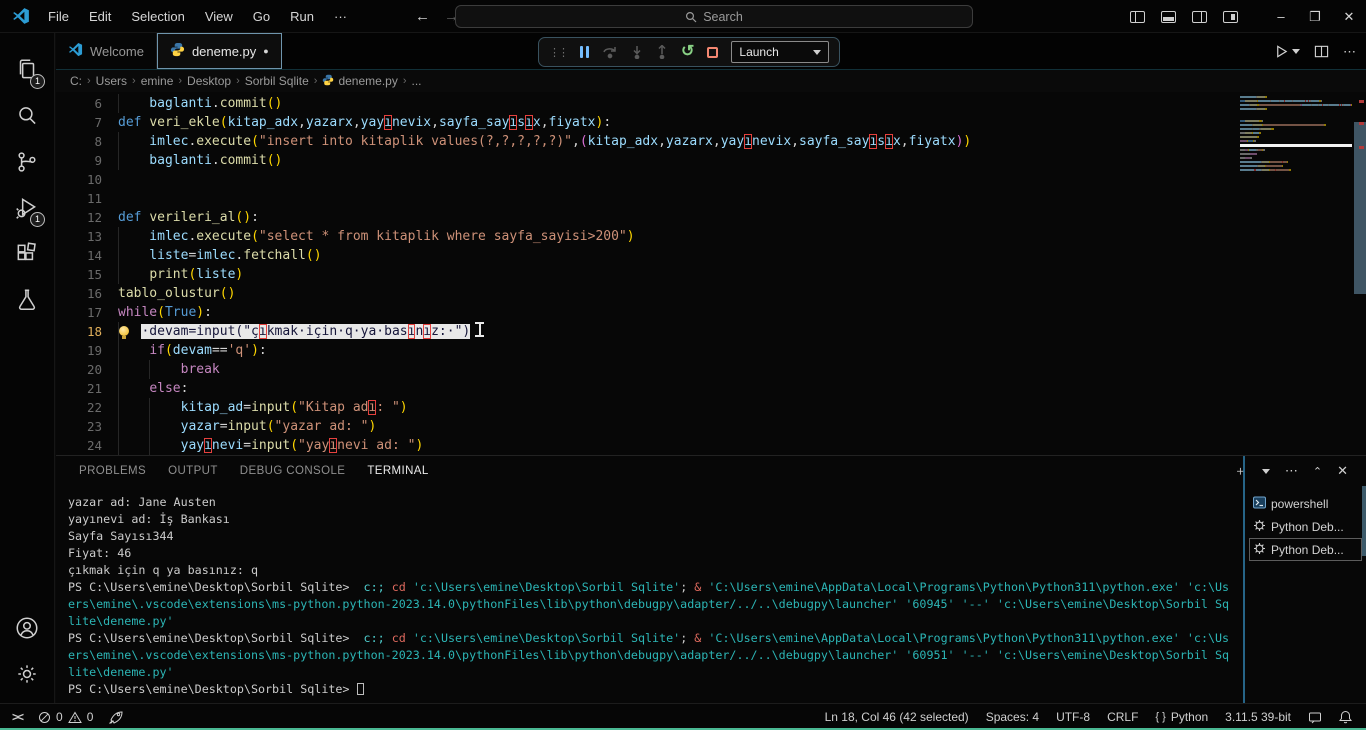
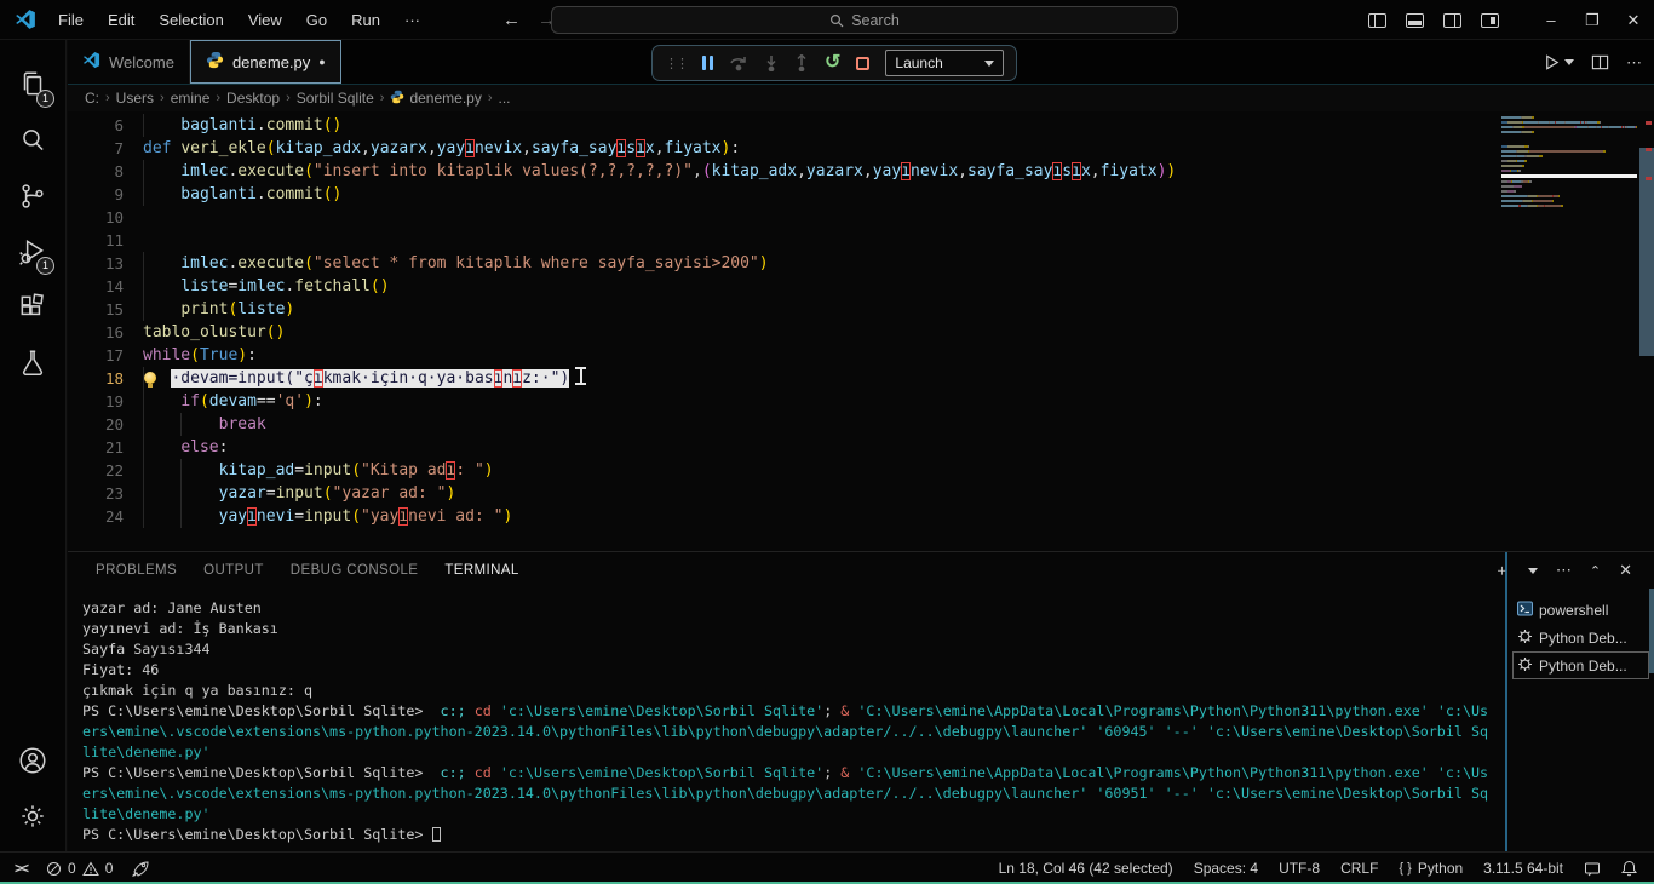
  File
  Edit
  Selection
  View
  Go
  Run
  ···
  ←
  →
  Search
  –
  ❐
  ✕
  1
  1
  Welcome
  deneme.py
  ●
  ⋯
  ⋮⋮
  ↺
  Launch
  C:
  ›
  Users
  ›
  emine
  ›
  Desktop
  ›
  Sorbil Sqlite
  ›
  deneme.py
  ›
  ...
  6
  baglanti.commit()
  7
  def veri_ekle(kitap_adx,yazarx,yayınevix,sayfa_sayısıx,fiyatx):
  8
  imlec.execute("insert into kitaplik values(?,?,?,?,?)",(kitap_adx,yazarx,yayınevix,sayfa_sayısıx,fiyatx))
  9
  baglanti.commit()
  10
  11
- 12
- def verileri_al():
  13
  imlec.execute("select * from kitaplik where sayfa_sayisi>200")
  14
  liste=imlec.fetchall()
  15
  print(liste)
  16
  tablo_olustur()
  17
  while(True):
  18
  ·devam=input("çıkmak·için·q·ya·basınız:·")
  19
  if(devam=='q'):
  20
  break
  21
  else:
  22
  kitap_ad=input("Kitap adı: ")
  23
  yazar=input("yazar ad: ")
  24
  yayınevi=input("yayınevi ad: ")
  PROBLEMS
  OUTPUT
  DEBUG CONSOLE
  TERMINAL
  ＋
  ⋯
  ⌃
  ✕
  yazar ad: Jane Austen
  yayınevi ad: İş Bankası
  Sayfa Sayısı344
  Fiyat: 46
  çıkmak için q ya basınız: q
  PS C:\Users\emine\Desktop\Sorbil Sqlite> c:; cd 'c:\Users\emine\Desktop\Sorbil Sqlite'; & 'C:\Users\emine\AppData\Local\Programs\Python\Python311\python.exe' 'c:\Us
  ers\emine\.vscode\extensions\ms-python.python-2023.14.0\pythonFiles\lib\python\debugpy\adapter/../..\debugpy\launcher' '60945' '--' 'c:\Users\emine\Desktop\Sorbil Sq
  lite\deneme.py'
  PS C:\Users\emine\Desktop\Sorbil Sqlite> c:; cd 'c:\Users\emine\Desktop\Sorbil Sqlite'; & 'C:\Users\emine\AppData\Local\Programs\Python\Python311\python.exe' 'c:\Us
  ers\emine\.vscode\extensions\ms-python.python-2023.14.0\pythonFiles\lib\python\debugpy\adapter/../..\debugpy\launcher' '60951' '--' 'c:\Users\emine\Desktop\Sorbil Sq
  lite\deneme.py'
  PS C:\Users\emine\Desktop\Sorbil Sqlite>
  powershell
  Python Deb...
  Python Deb...
  ><
  0
  0
  Ln 18, Col 46 (42 selected)
  Spaces: 4
  UTF-8
  CRLF
  { }
  Python
- 3.11.5 39-bit
+ 3.11.5 64-bit
